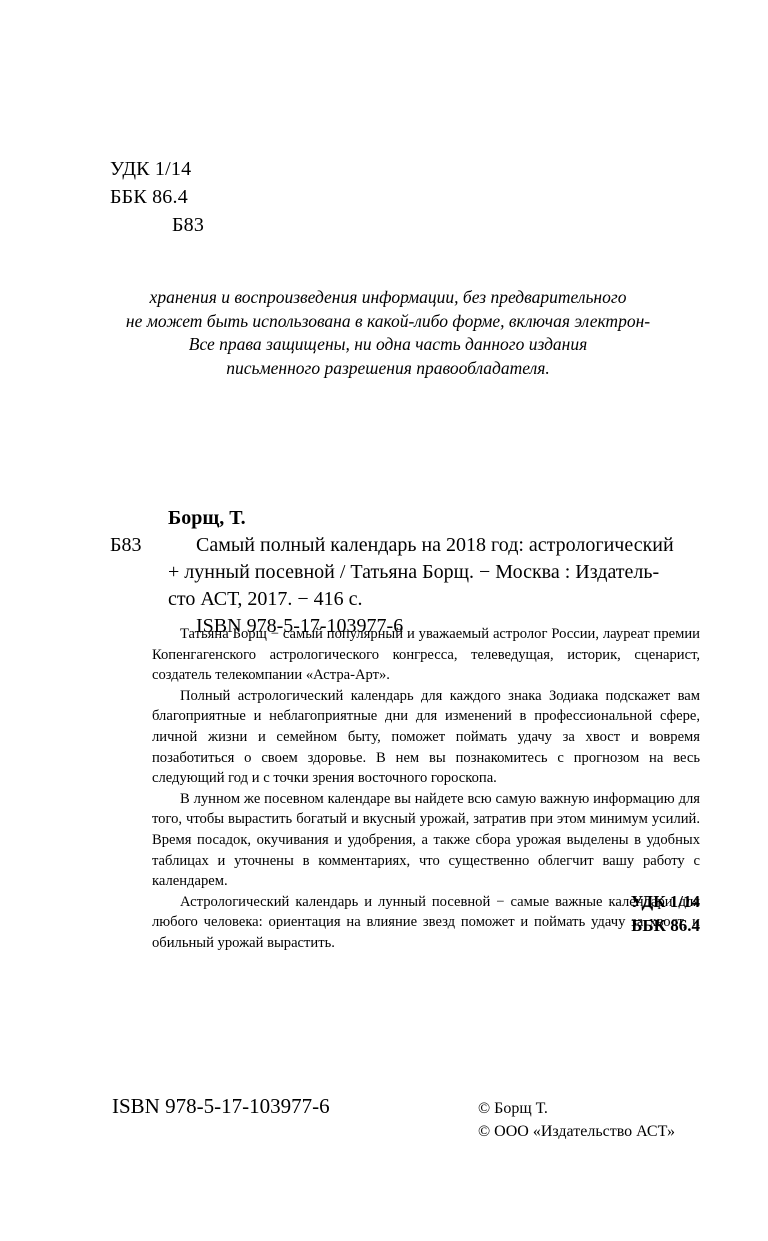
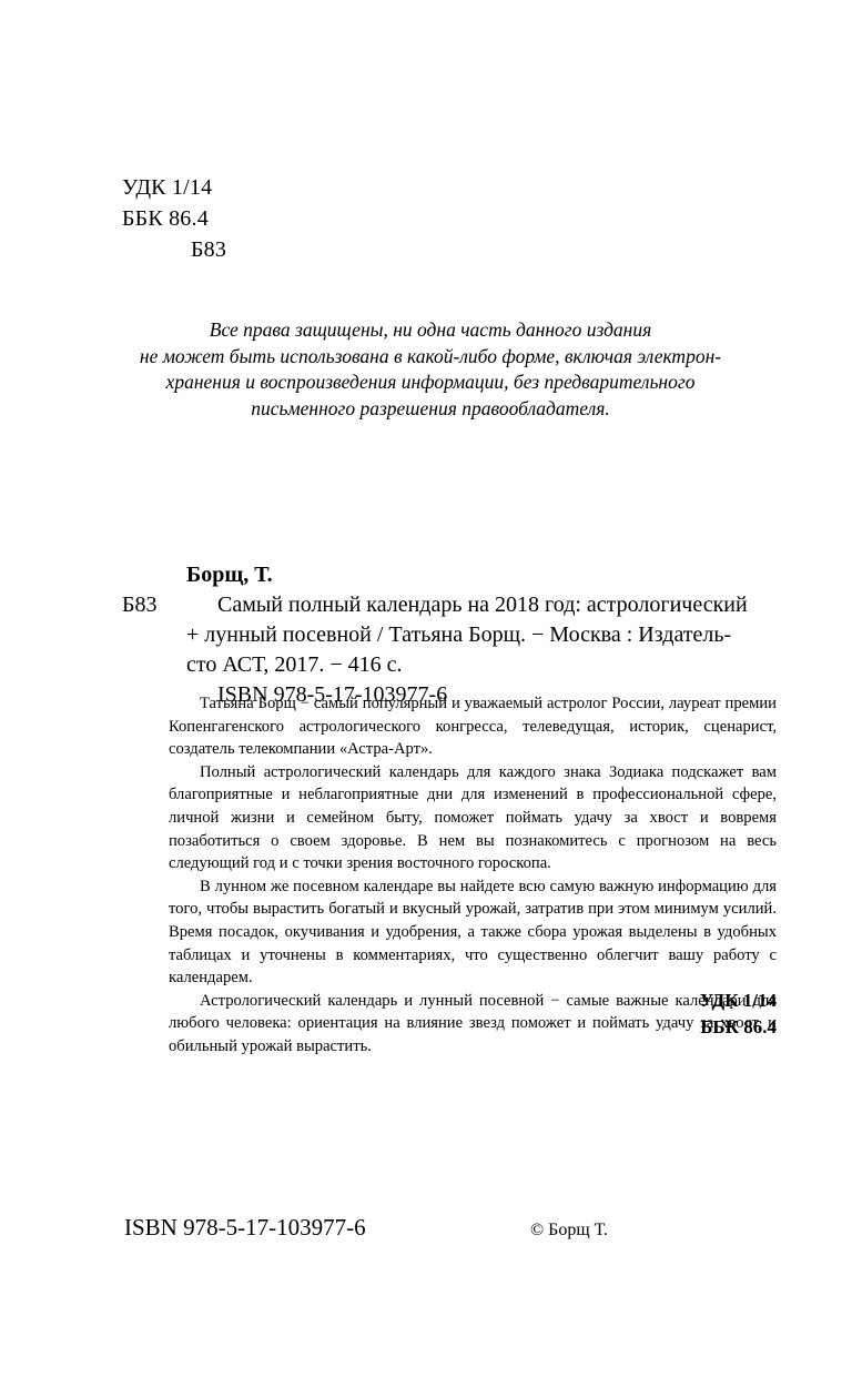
  УДК 1/14
  ББК 86.4
  Б83
- хранения и воспроизведения информации, без предварительного
+ Все права защищены, ни одна часть данного издания
  не может быть использована в какой-либо форме, включая электрон-
- Все права защищены, ни одна часть данного издания
+ хранения и воспроизведения информации, без предварительного
  письменного разрешения правообладателя.
  Борщ, Т.
  Б83
  Самый полный календарь на 2018 год: астрологический
  + лунный посевной / Татьяна Борщ. − Москва : Издатель-
  сто АСТ, 2017. − 416 с.
  ISBN 978-5-17-103977-6
  Татьяна Борщ − самый популярный и уважаемый астролог России, лауреат премии Копенгагенского астрологического конгресса, телеведущая, историк, сценарист, создатель телекомпании «Астра-Арт».
  Полный астрологический календарь для каждого знака Зодиака подскажет вам благоприятные и неблагоприятные дни для изменений в профессиональной сфере, личной жизни и семейном быту, поможет поймать удачу за хвост и вовремя позаботиться о своем здоровье. В нем вы познакомитесь с прогнозом на весь следующий год и с точки зрения восточного гороскопа.
  В лунном же посевном календаре вы найдете всю самую важную информацию для того, чтобы вырастить богатый и вкусный урожай, затратив при этом минимум усилий. Время посадок, окучивания и удобрения, а также сбора урожая выделены в удобных таблицах и уточнены в комментариях, что существенно облегчит вашу работу с календарем.
  Астрологический календарь и лунный посевной − самые важные календари для любого человека: ориентация на влияние звезд поможет и поймать удачу за хвост, и обильный урожай вырастить.
  УДК 1/14
  ББК 86.4
  ISBN 978-5-17-103977-6
  © Борщ Т.
- © ООО «Издательство АСТ»
